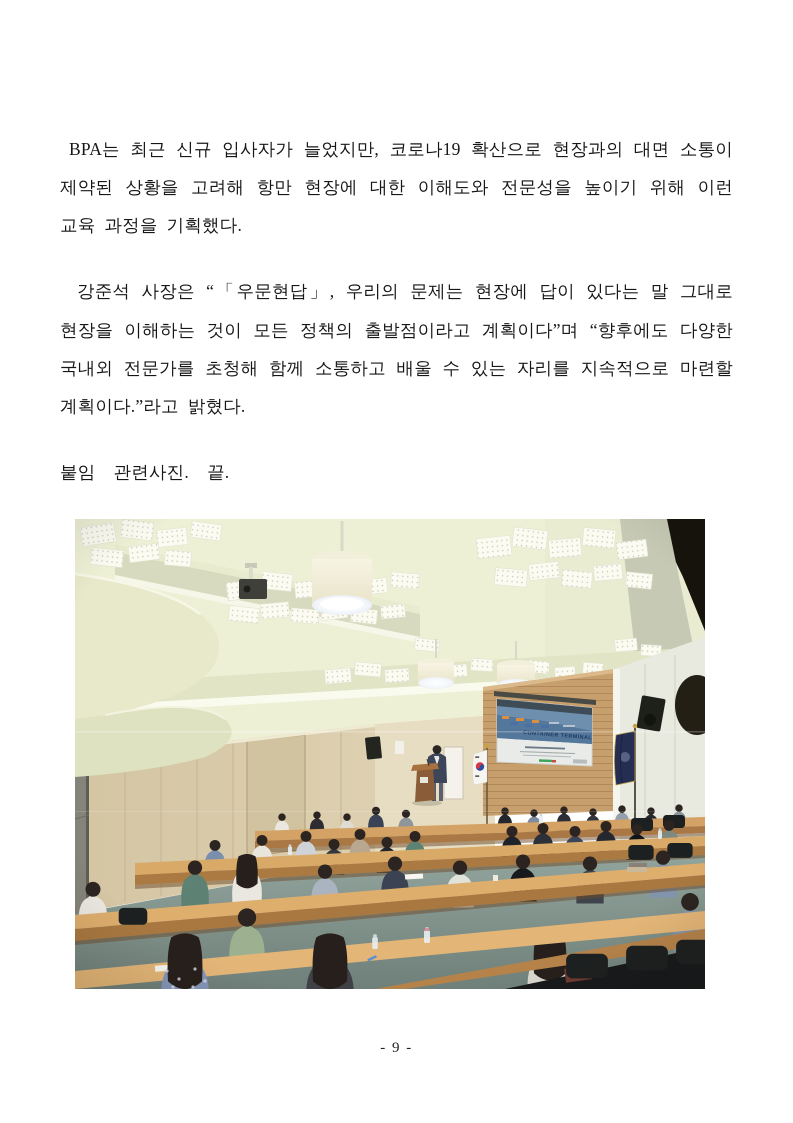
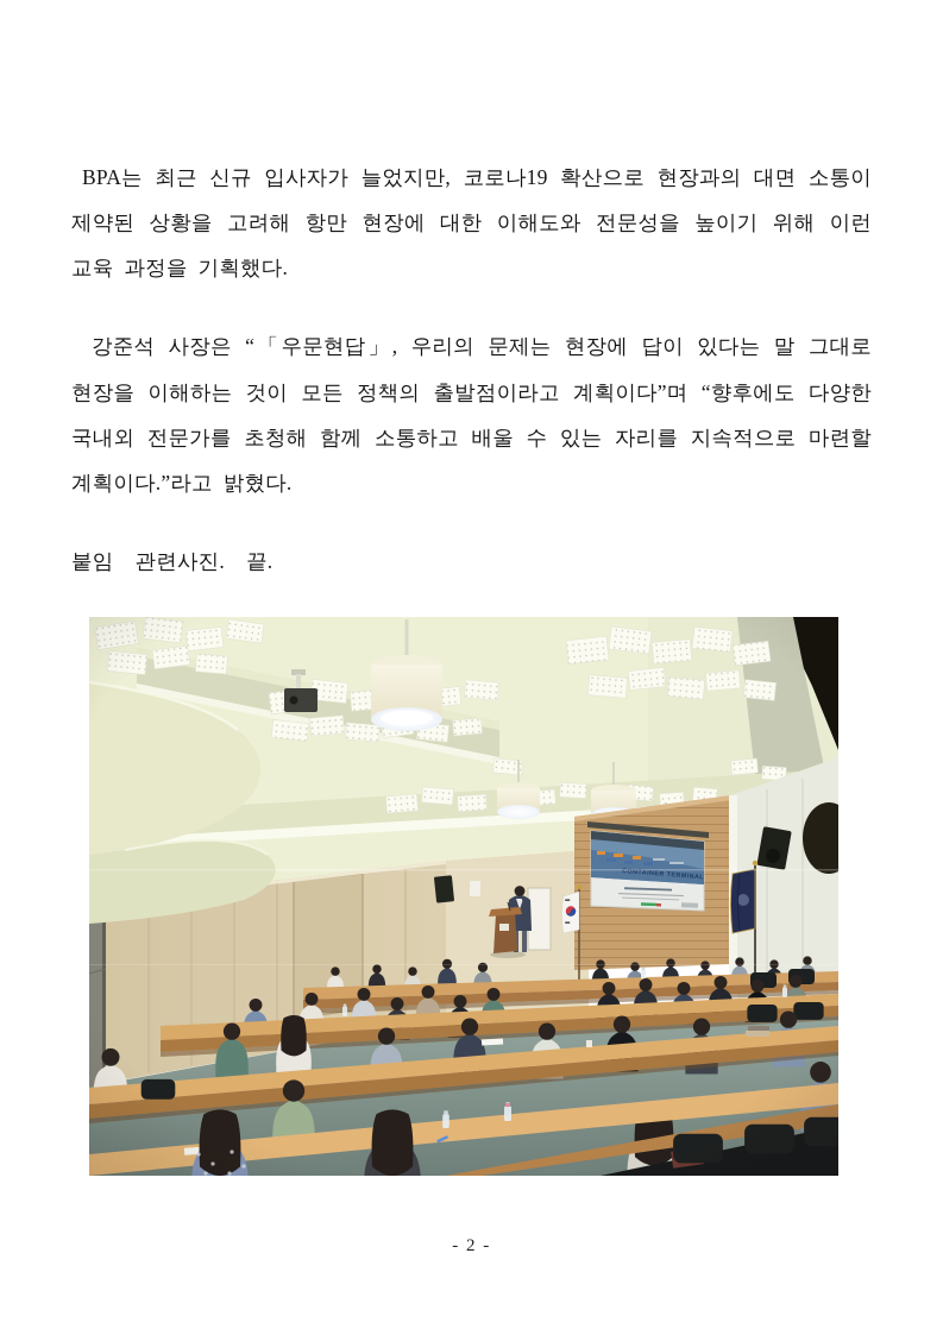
  BPA는 최근 신규 입사자가 늘었지만, 코로나19 확산으로 현장과의 대면 소통이 제약된 상황을 고려해 항만 현장에 대한 이해도와 전문성을 높이기 위해 이런 교육 과정을 기획했다.
  강준석 사장은 “「우문현답」, 우리의 문제는 현장에 답이 있다는 말 그대로 현장을 이해하는 것이 모든 정책의 출발점이라고 계획이다”며 “향후에도 다양한 국내외 전문가를 초청해 함께 소통하고 배울 수 있는 자리를 지속적으로 마련할 계획이다.”라고 밝혔다.
  붙임 관련사진. 끝.
- - 9 -
+ - 2 -
